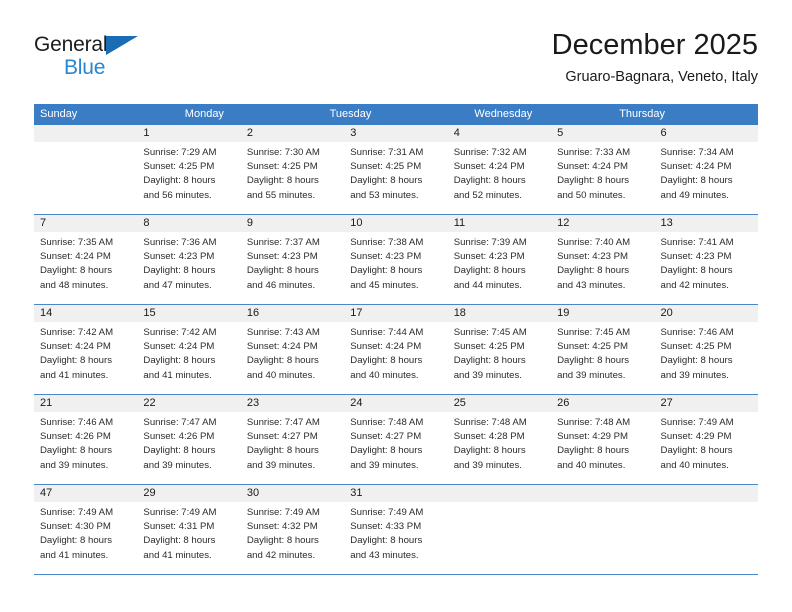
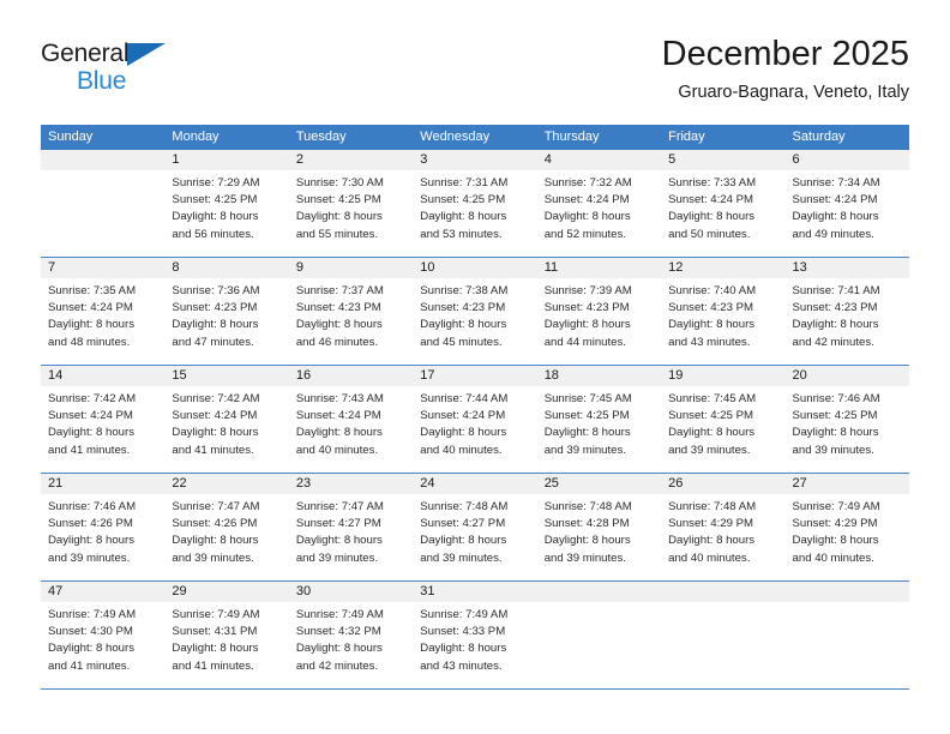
  General
  Blue
  December 2025
  Gruaro-Bagnara, Veneto, Italy
  Sunday
  Monday
  Tuesday
  Wednesday
  Thursday
+ Friday
+ Saturday
  1
  Sunrise: 7:29 AM
  Sunset: 4:25 PM
  Daylight: 8 hours
  and 56 minutes.
  2
  Sunrise: 7:30 AM
  Sunset: 4:25 PM
  Daylight: 8 hours
  and 55 minutes.
  3
  Sunrise: 7:31 AM
  Sunset: 4:25 PM
  Daylight: 8 hours
  and 53 minutes.
  4
  Sunrise: 7:32 AM
  Sunset: 4:24 PM
  Daylight: 8 hours
  and 52 minutes.
  5
  Sunrise: 7:33 AM
  Sunset: 4:24 PM
  Daylight: 8 hours
  and 50 minutes.
  6
  Sunrise: 7:34 AM
  Sunset: 4:24 PM
  Daylight: 8 hours
  and 49 minutes.
  7
  Sunrise: 7:35 AM
  Sunset: 4:24 PM
  Daylight: 8 hours
  and 48 minutes.
  8
  Sunrise: 7:36 AM
  Sunset: 4:23 PM
  Daylight: 8 hours
  and 47 minutes.
  9
  Sunrise: 7:37 AM
  Sunset: 4:23 PM
  Daylight: 8 hours
  and 46 minutes.
  10
  Sunrise: 7:38 AM
  Sunset: 4:23 PM
  Daylight: 8 hours
  and 45 minutes.
  11
  Sunrise: 7:39 AM
  Sunset: 4:23 PM
  Daylight: 8 hours
  and 44 minutes.
  12
  Sunrise: 7:40 AM
  Sunset: 4:23 PM
  Daylight: 8 hours
  and 43 minutes.
  13
  Sunrise: 7:41 AM
  Sunset: 4:23 PM
  Daylight: 8 hours
  and 42 minutes.
  14
  Sunrise: 7:42 AM
  Sunset: 4:24 PM
  Daylight: 8 hours
  and 41 minutes.
  15
  Sunrise: 7:42 AM
  Sunset: 4:24 PM
  Daylight: 8 hours
  and 41 minutes.
  16
  Sunrise: 7:43 AM
  Sunset: 4:24 PM
  Daylight: 8 hours
  and 40 minutes.
  17
  Sunrise: 7:44 AM
  Sunset: 4:24 PM
  Daylight: 8 hours
  and 40 minutes.
  18
  Sunrise: 7:45 AM
  Sunset: 4:25 PM
  Daylight: 8 hours
  and 39 minutes.
  19
  Sunrise: 7:45 AM
  Sunset: 4:25 PM
  Daylight: 8 hours
  and 39 minutes.
  20
  Sunrise: 7:46 AM
  Sunset: 4:25 PM
  Daylight: 8 hours
  and 39 minutes.
  21
  Sunrise: 7:46 AM
  Sunset: 4:26 PM
  Daylight: 8 hours
  and 39 minutes.
  22
  Sunrise: 7:47 AM
  Sunset: 4:26 PM
  Daylight: 8 hours
  and 39 minutes.
  23
  Sunrise: 7:47 AM
  Sunset: 4:27 PM
  Daylight: 8 hours
  and 39 minutes.
  24
  Sunrise: 7:48 AM
  Sunset: 4:27 PM
  Daylight: 8 hours
  and 39 minutes.
  25
  Sunrise: 7:48 AM
  Sunset: 4:28 PM
  Daylight: 8 hours
  and 39 minutes.
  26
  Sunrise: 7:48 AM
  Sunset: 4:29 PM
  Daylight: 8 hours
  and 40 minutes.
  27
  Sunrise: 7:49 AM
  Sunset: 4:29 PM
  Daylight: 8 hours
  and 40 minutes.
  47
  Sunrise: 7:49 AM
  Sunset: 4:30 PM
  Daylight: 8 hours
  and 41 minutes.
  29
  Sunrise: 7:49 AM
  Sunset: 4:31 PM
  Daylight: 8 hours
  and 41 minutes.
  30
  Sunrise: 7:49 AM
  Sunset: 4:32 PM
  Daylight: 8 hours
  and 42 minutes.
  31
  Sunrise: 7:49 AM
  Sunset: 4:33 PM
  Daylight: 8 hours
  and 43 minutes.
